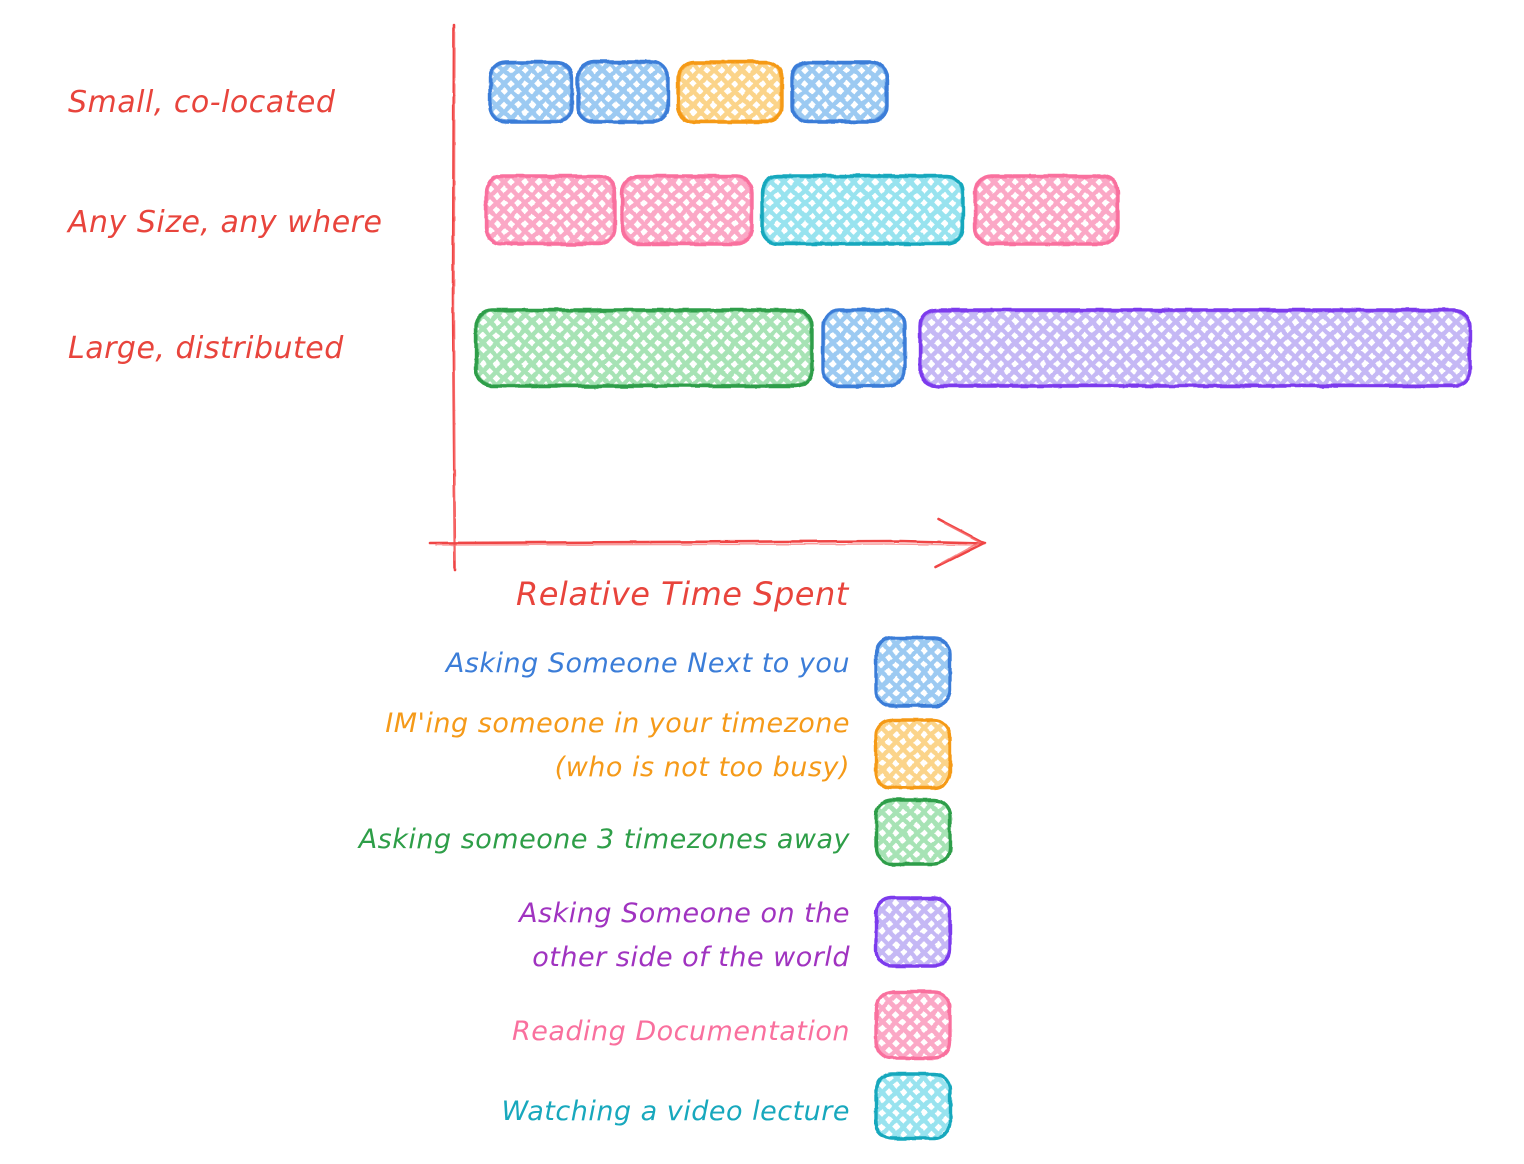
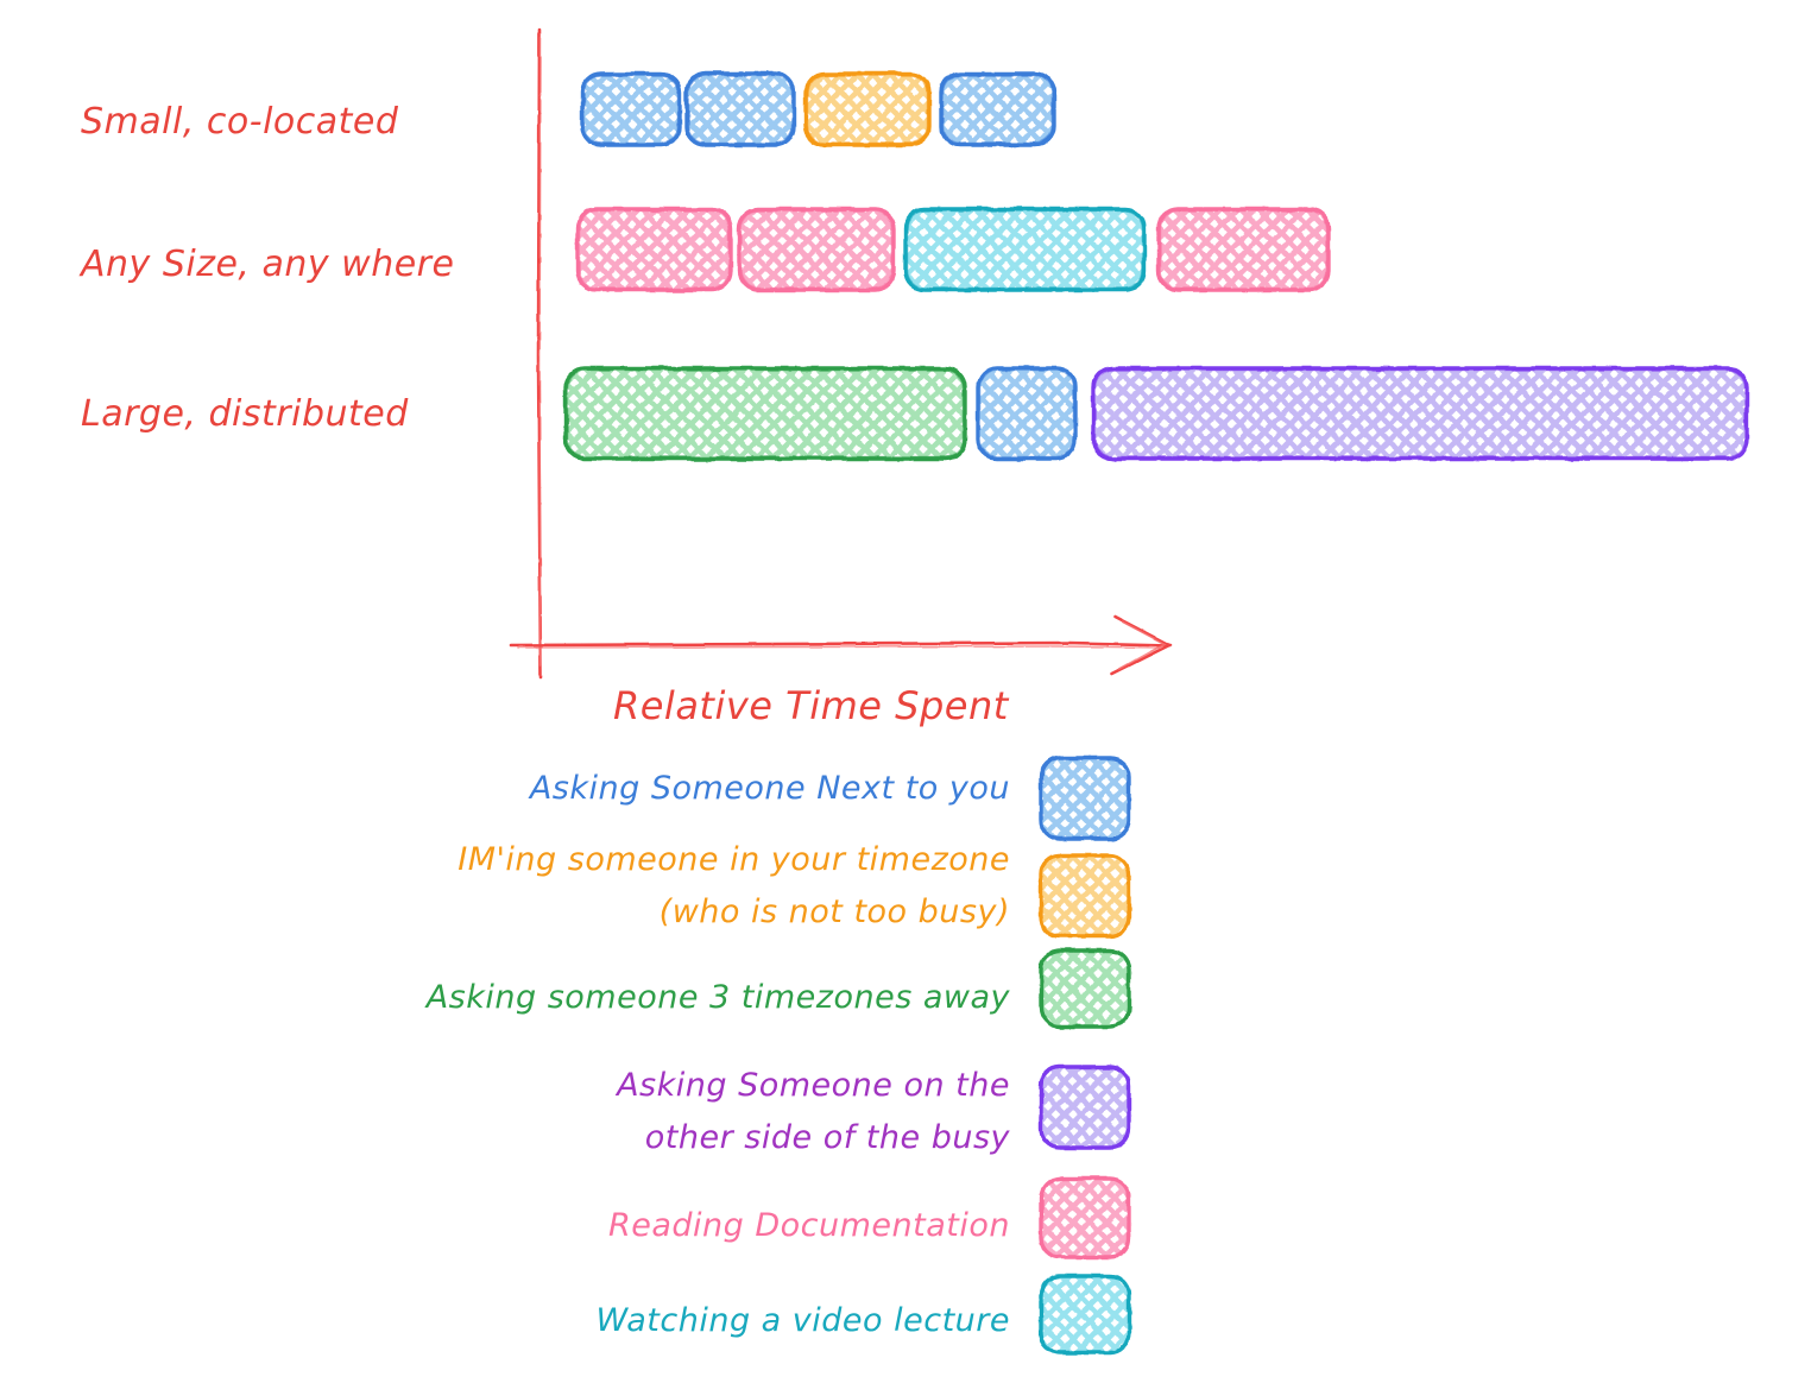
  Small, co-located
  Any Size, any where
  Large, distributed
  Relative Time Spent
  Asking Someone Next to you
  IM'ing someone in your timezone
  (who is not too busy)
  Asking someone 3 timezones away
  Asking Someone on the
- other side of the world
+ other side of the busy
  Reading Documentation
  Watching a video lecture
